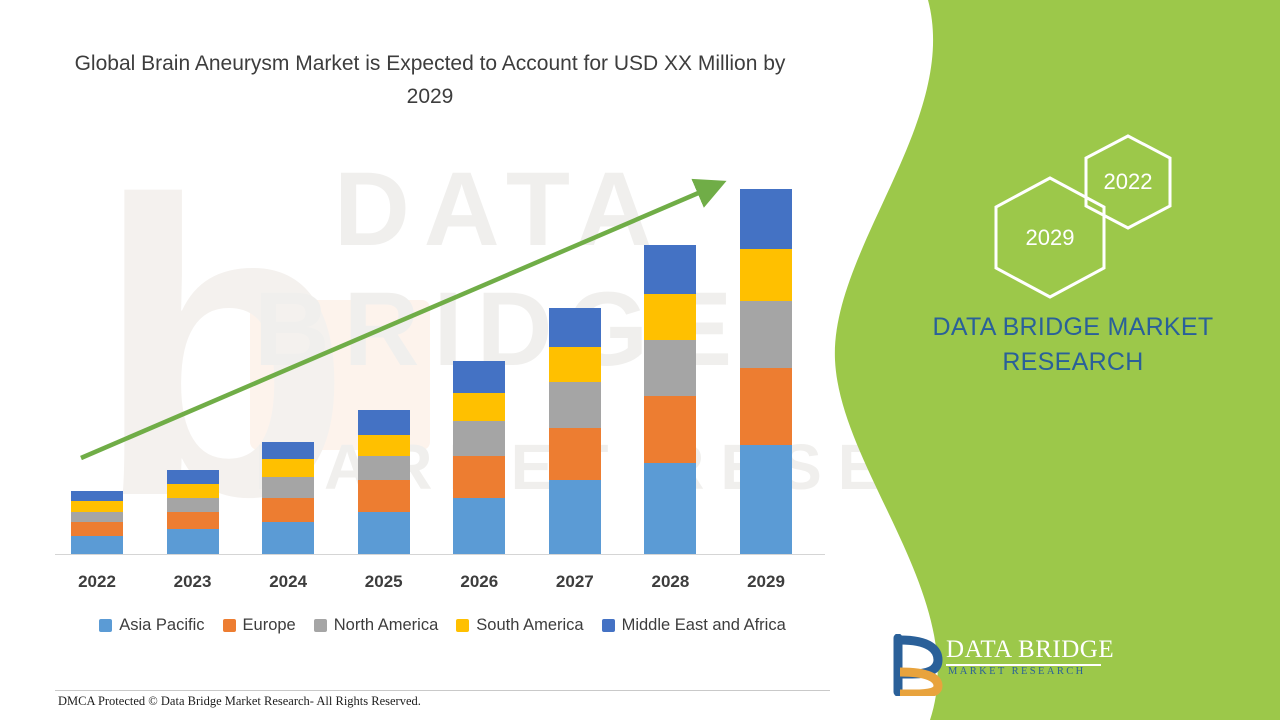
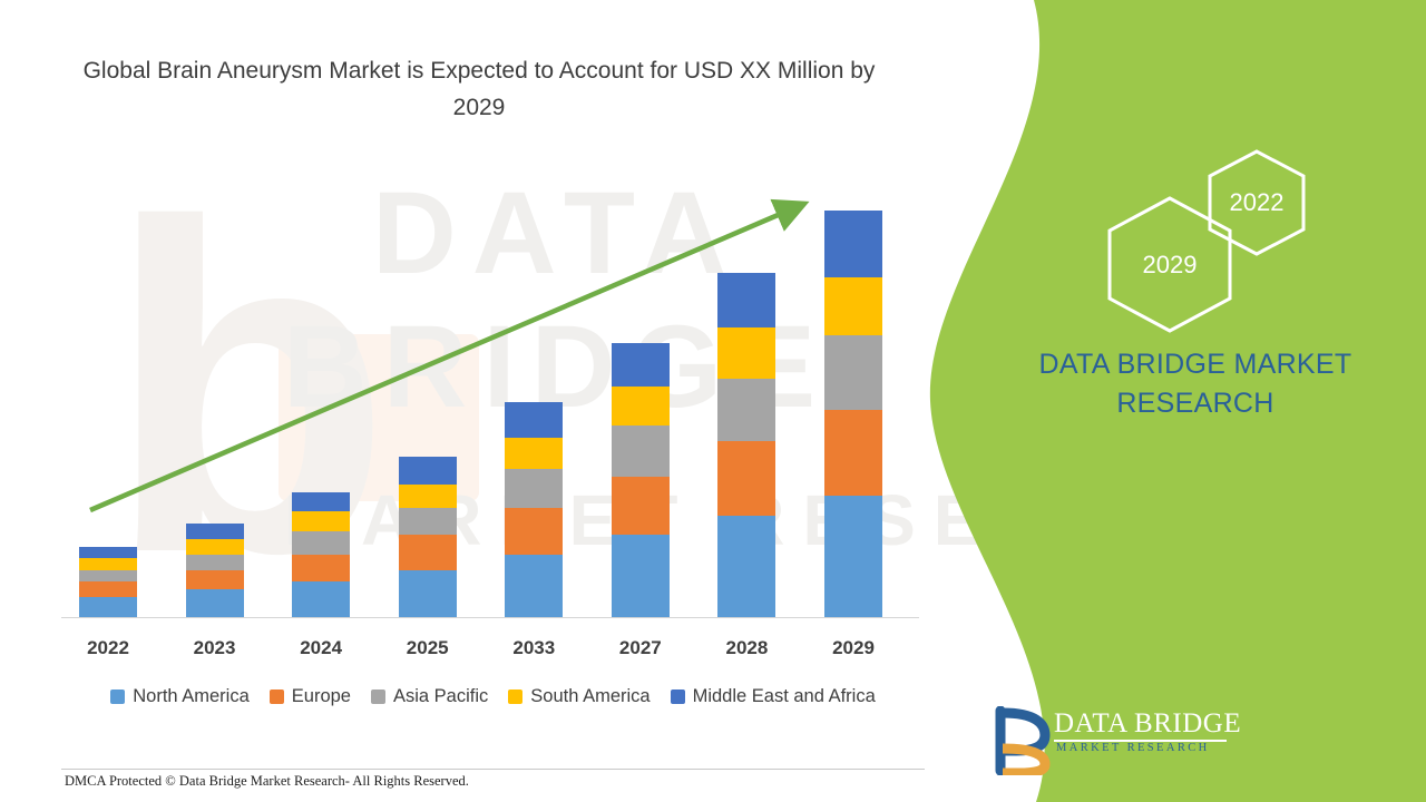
  b
  DATA BRIDGE
  2029
  2022
  DATA BRIDGE MARKET RESEARCH
  DATA BRIDGE
  MARKET RESEARCH
  Global Brain Aneurysm Market is Expected to Account for USD XX Million by 2029
  2022
  2023
  2024
  2025
- 2026
+ 2033
  2027
  2028
  2029
- Asia Pacific
+ North America
  Europe
- North America
+ Asia Pacific
  South America
  Middle East and Africa
  DMCA Protected © Data Bridge Market Research- All Rights Reserved.
